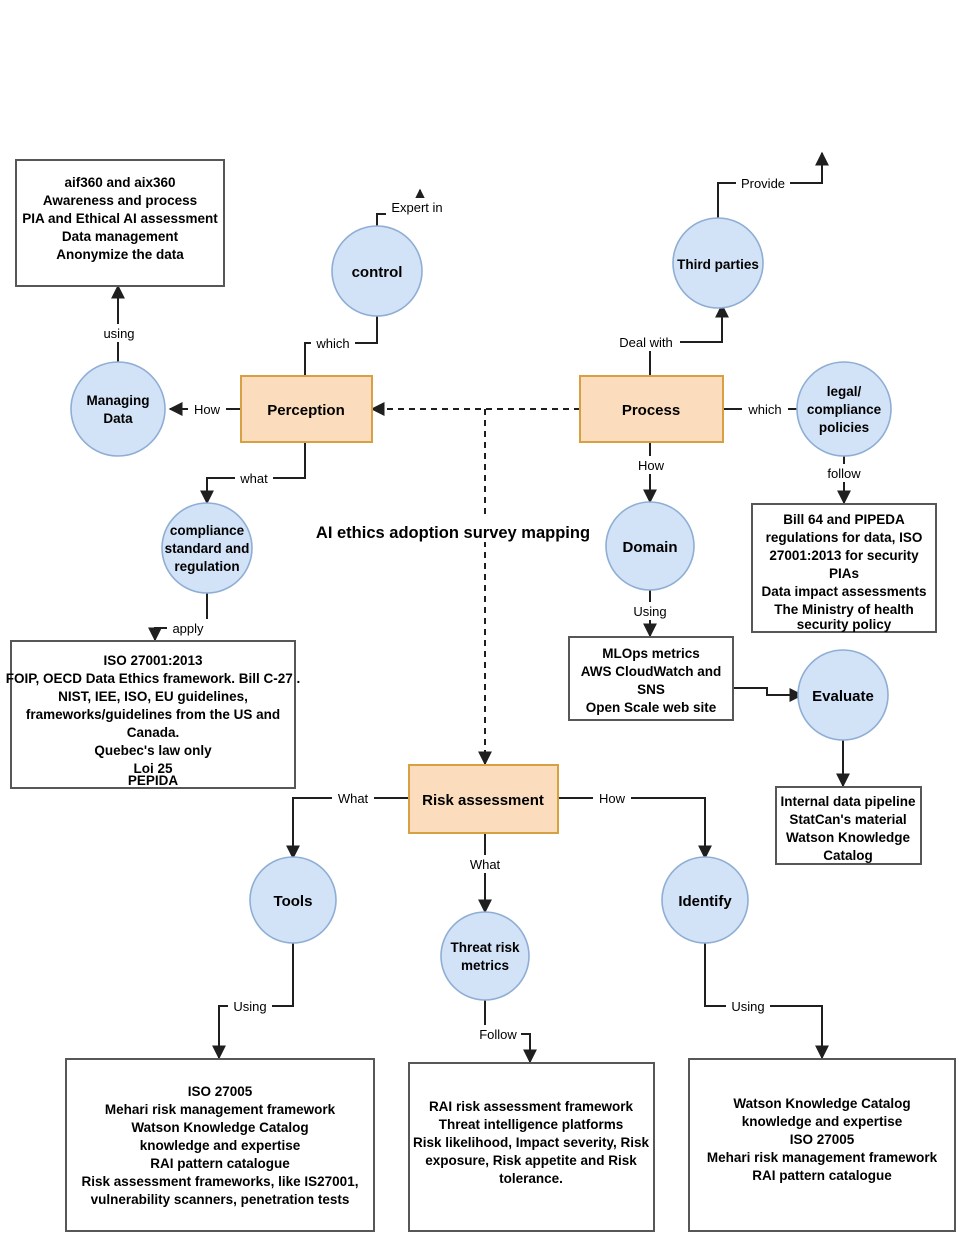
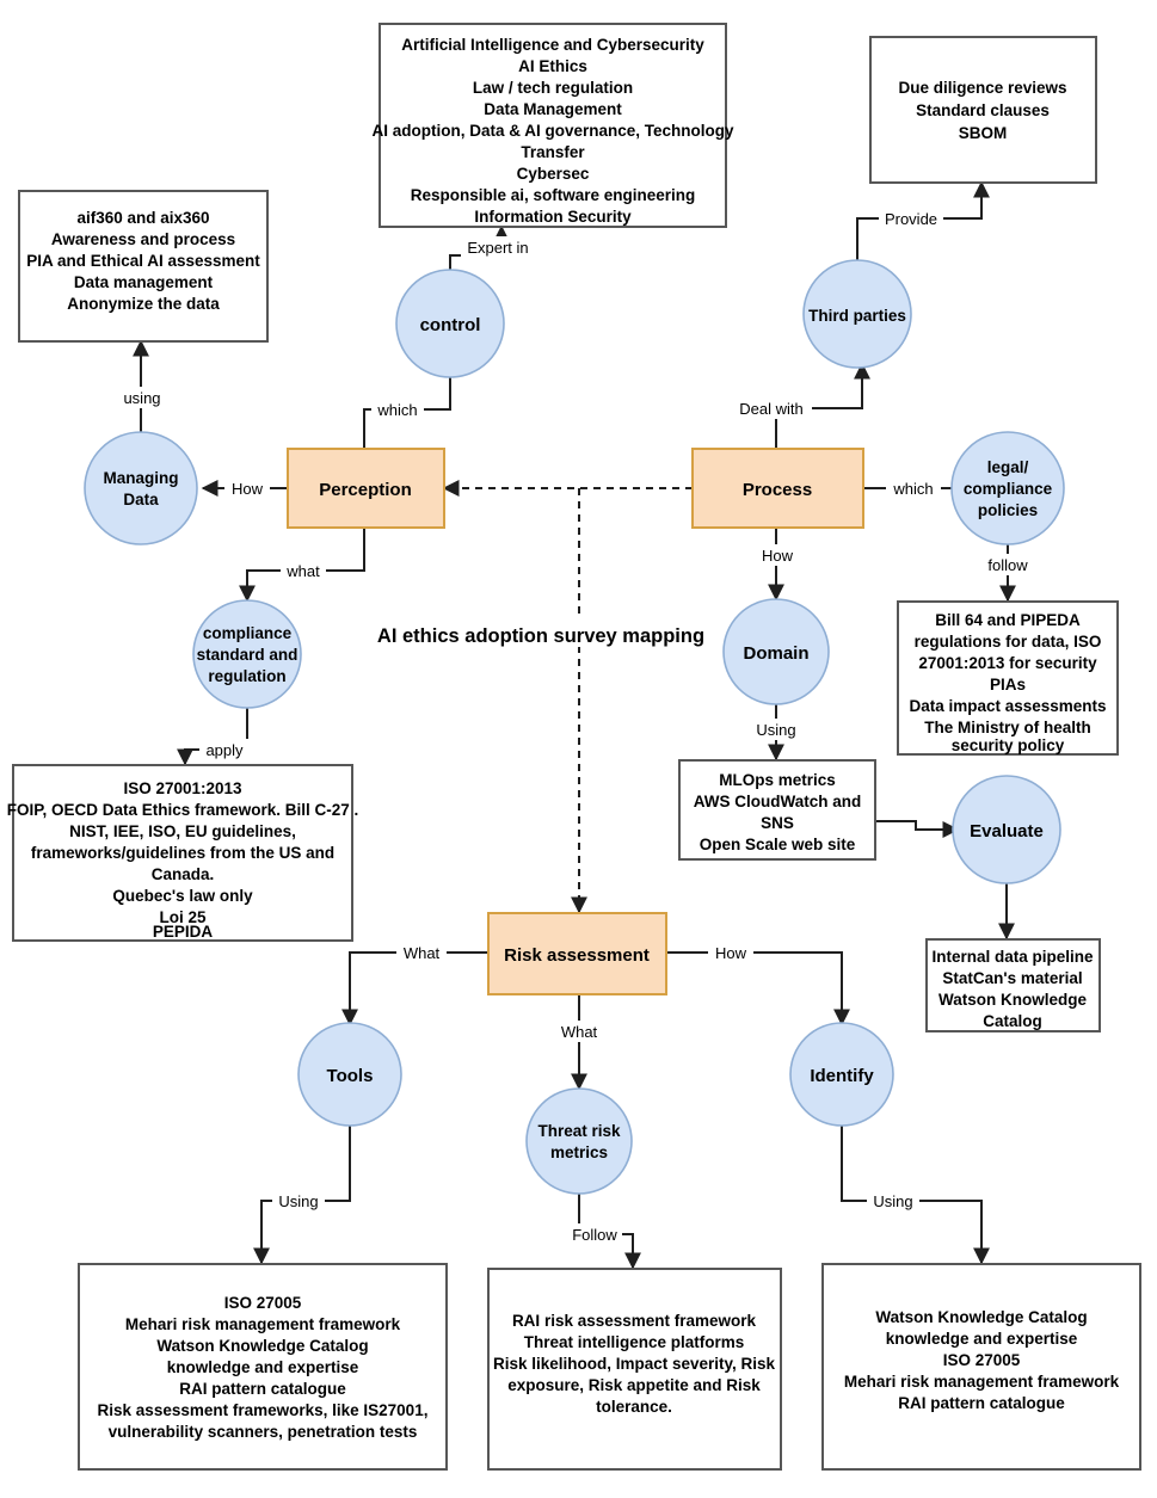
+ Artificial Intelligence and Cybersecurity
+ AI Ethics
+ Law / tech regulation
+ Data Management
+ AI adoption, Data & AI governance, Technology
+ Transfer
+ Cybersec
+ Responsible ai, software engineering
+ Information Security
+ Due diligence reviews
+ Standard clauses
+ SBOM
  aif360 and aix360
  Awareness and process
  PIA and Ethical AI assessment
  Data management
  Anonymize the data
  ISO 27001:2013
  FOIP, OECD Data Ethics framework. Bill C-27 .
  NIST, IEE, ISO, EU guidelines,
  frameworks/guidelines from the US and
  Canada.
  Quebec's law only
  Loi 25
  PEPIDA
  Bill 64 and PIPEDA
  regulations for data, ISO
  27001:2013 for security
  PIAs
  Data impact assessments
  The Ministry of health
  security policy
  MLOps metrics
  AWS CloudWatch and
  SNS
  Open Scale web site
  Internal data pipeline
  StatCan's material
  Watson Knowledge
  Catalog
  ISO 27005
  Mehari risk management framework
  Watson Knowledge Catalog
  knowledge and expertise
  RAI pattern catalogue
  Risk assessment frameworks, like IS27001,
  vulnerability scanners, penetration tests
  RAI risk assessment framework
  Threat intelligence platforms
  Risk likelihood, Impact severity, Risk
  exposure, Risk appetite and Risk
  tolerance.
  Watson Knowledge Catalog
  knowledge and expertise
  ISO 27005
  Mehari risk management framework
  RAI pattern catalogue
  control
  Managing
  Data
  compliance
  standard and
  regulation
  Third parties
  legal/
  compliance
  policies
  Domain
  Evaluate
  Tools
  Threat risk
  metrics
  Identify
  Perception
  Process
  Risk assessment
  which
  How
  what
  Expert in
  using
  apply
  Deal with
  Provide
  which
  follow
  How
  Using
  What
  What
  How
  Using
  Follow
  Using
  AI ethics adoption survey mapping
